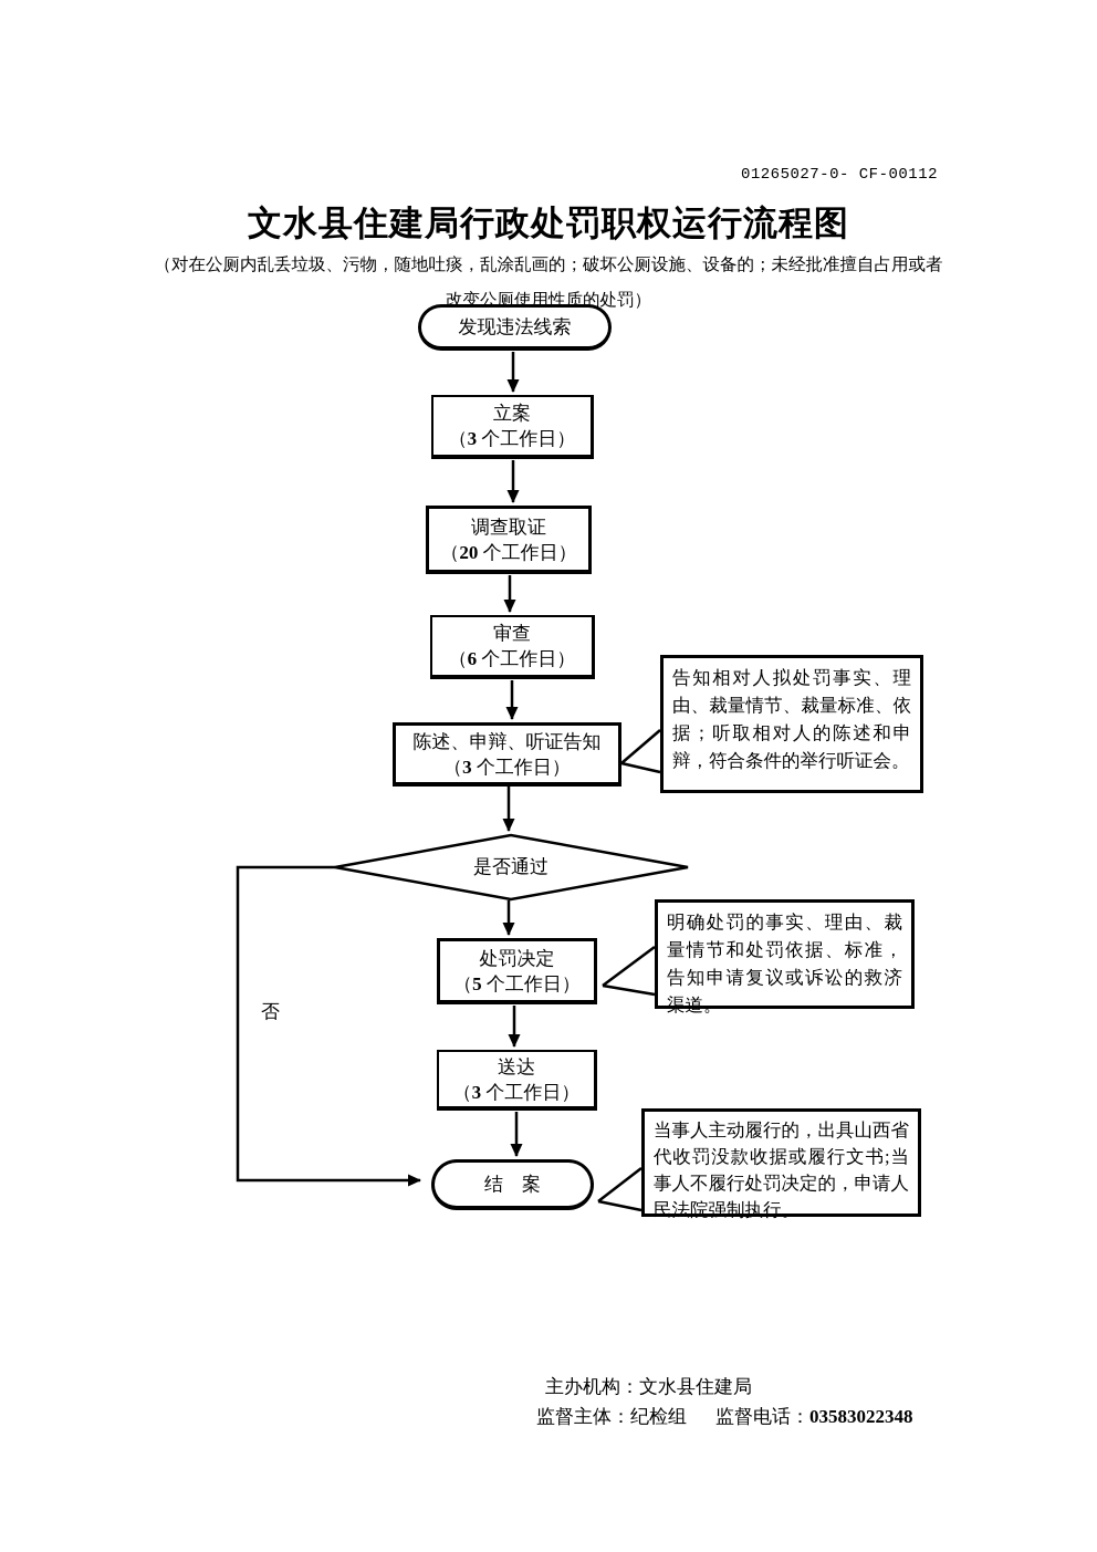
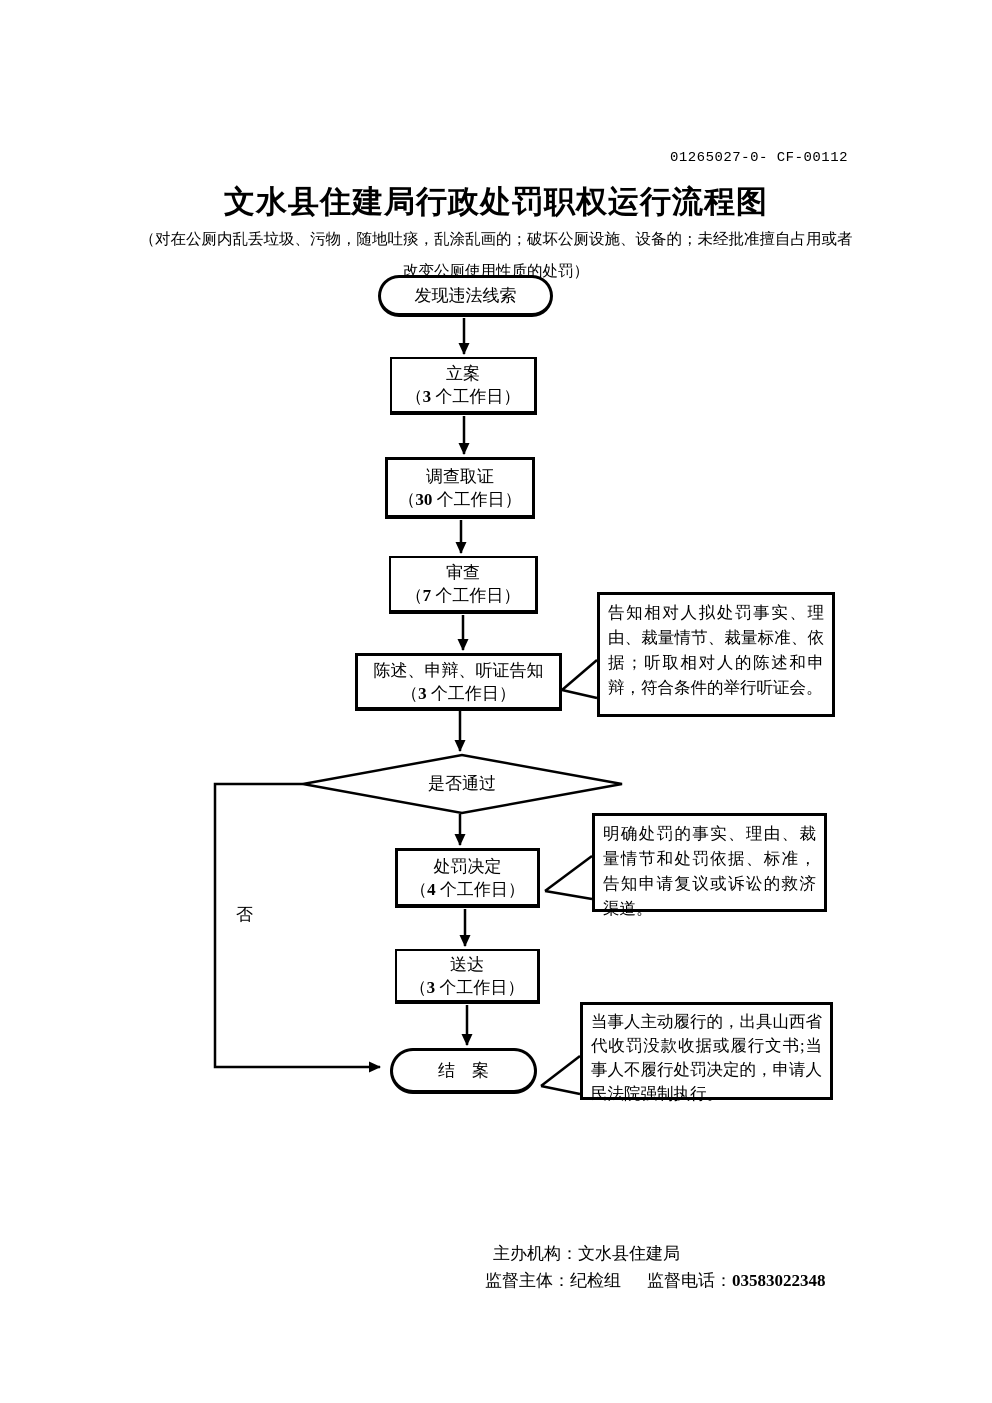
  01265027-0- CF-00112
  文水县住建局行政处罚职权运行流程图
  （对在公厕内乱丢垃圾、污物，随地吐痰，乱涂乱画的；破坏公厕设施、设备的；未经批准擅自占用或者
  改变公厕使用性质的处罚）
  发现违法线索
  立案
  （3 个工作日）
  调查取证
- （20 个工作日）
+ （30 个工作日）
  审查
- （6 个工作日）
+ （7 个工作日）
  陈述、申辩、听证告知
  （3 个工作日）
  是否通过
  否
  处罚决定
- （5 个工作日）
+ （4 个工作日）
  送达
  （3 个工作日）
  结 案
  告知相对人拟处罚事实、理由、裁量情节、裁量标准、依据；听取相对人的陈述和申辩，符合条件的举行听证会。
  明确处罚的事实、理由、裁量情节和处罚依据、标准，告知申请复议或诉讼的救济渠道。
  当事人主动履行的，出具山西省代收罚没款收据或履行文书;当事人不履行处罚决定的，申请人民法院强制执行。
  主办机构：文水县住建局
  监督主体：纪检组 监督电话：03583022348
